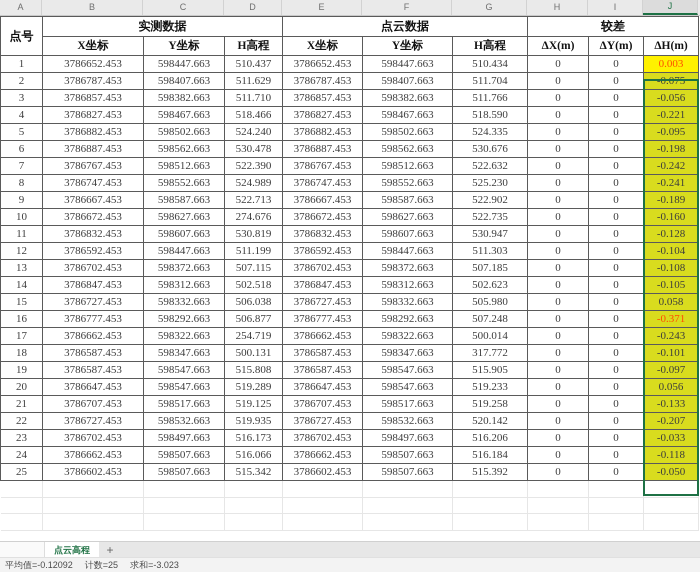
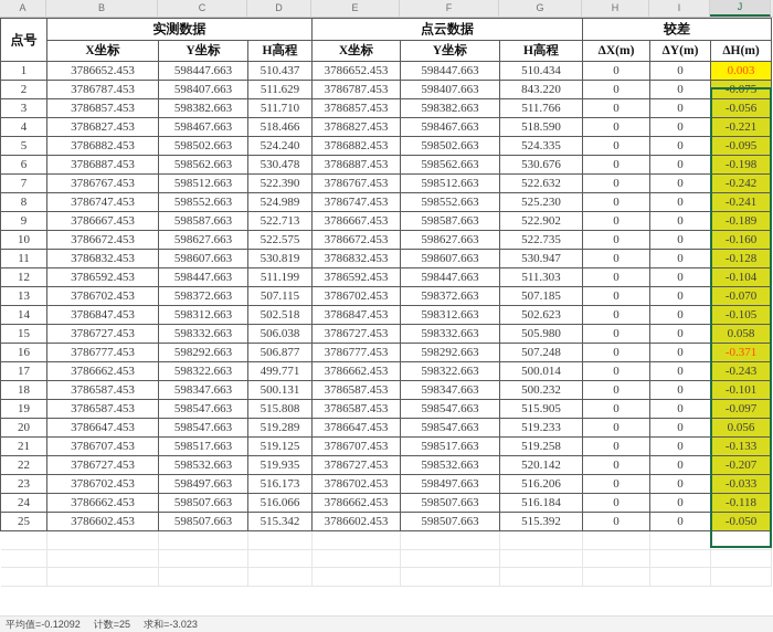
  A
  B
  C
  D
  E
  F
  G
  H
  I
  J
  点号	实测数据	点云数据	较差
  X坐标	Y坐标	H高程	X坐标	Y坐标	H高程	ΔX(m)	ΔY(m)	ΔH(m)
  1	3786652.453	598447.663	510.437	3786652.453	598447.663	510.434	0	0	0.003
- 2	3786787.453	598407.663	511.629	3786787.453	598407.663	511.704	0	0	-0.075
+ 2	3786787.453	598407.663	511.629	3786787.453	598407.663	843.220	0	0	-0.075
  3	3786857.453	598382.663	511.710	3786857.453	598382.663	511.766	0	0	-0.056
  4	3786827.453	598467.663	518.466	3786827.453	598467.663	518.590	0	0	-0.221
  5	3786882.453	598502.663	524.240	3786882.453	598502.663	524.335	0	0	-0.095
  6	3786887.453	598562.663	530.478	3786887.453	598562.663	530.676	0	0	-0.198
  7	3786767.453	598512.663	522.390	3786767.453	598512.663	522.632	0	0	-0.242
  8	3786747.453	598552.663	524.989	3786747.453	598552.663	525.230	0	0	-0.241
  9	3786667.453	598587.663	522.713	3786667.453	598587.663	522.902	0	0	-0.189
- 10	3786672.453	598627.663	274.676	3786672.453	598627.663	522.735	0	0	-0.160
+ 10	3786672.453	598627.663	522.575	3786672.453	598627.663	522.735	0	0	-0.160
  11	3786832.453	598607.663	530.819	3786832.453	598607.663	530.947	0	0	-0.128
  12	3786592.453	598447.663	511.199	3786592.453	598447.663	511.303	0	0	-0.104
- 13	3786702.453	598372.663	507.115	3786702.453	598372.663	507.185	0	0	-0.108
+ 13	3786702.453	598372.663	507.115	3786702.453	598372.663	507.185	0	0	-0.070
  14	3786847.453	598312.663	502.518	3786847.453	598312.663	502.623	0	0	-0.105
  15	3786727.453	598332.663	506.038	3786727.453	598332.663	505.980	0	0	0.058
  16	3786777.453	598292.663	506.877	3786777.453	598292.663	507.248	0	0	-0.371
- 17	3786662.453	598322.663	254.719	3786662.453	598322.663	500.014	0	0	-0.243
+ 17	3786662.453	598322.663	499.771	3786662.453	598322.663	500.014	0	0	-0.243
- 18	3786587.453	598347.663	500.131	3786587.453	598347.663	317.772	0	0	-0.101
+ 18	3786587.453	598347.663	500.131	3786587.453	598347.663	500.232	0	0	-0.101
  19	3786587.453	598547.663	515.808	3786587.453	598547.663	515.905	0	0	-0.097
  20	3786647.453	598547.663	519.289	3786647.453	598547.663	519.233	0	0	0.056
  21	3786707.453	598517.663	519.125	3786707.453	598517.663	519.258	0	0	-0.133
  22	3786727.453	598532.663	519.935	3786727.453	598532.663	520.142	0	0	-0.207
  23	3786702.453	598497.663	516.173	3786702.453	598497.663	516.206	0	0	-0.033
  24	3786662.453	598507.663	516.066	3786662.453	598507.663	516.184	0	0	-0.118
  25	3786602.453	598507.663	515.342	3786602.453	598507.663	515.392	0	0	-0.050
- 点云高程
- +
  平均值=-0.12092
  计数=25
  求和=-3.023
